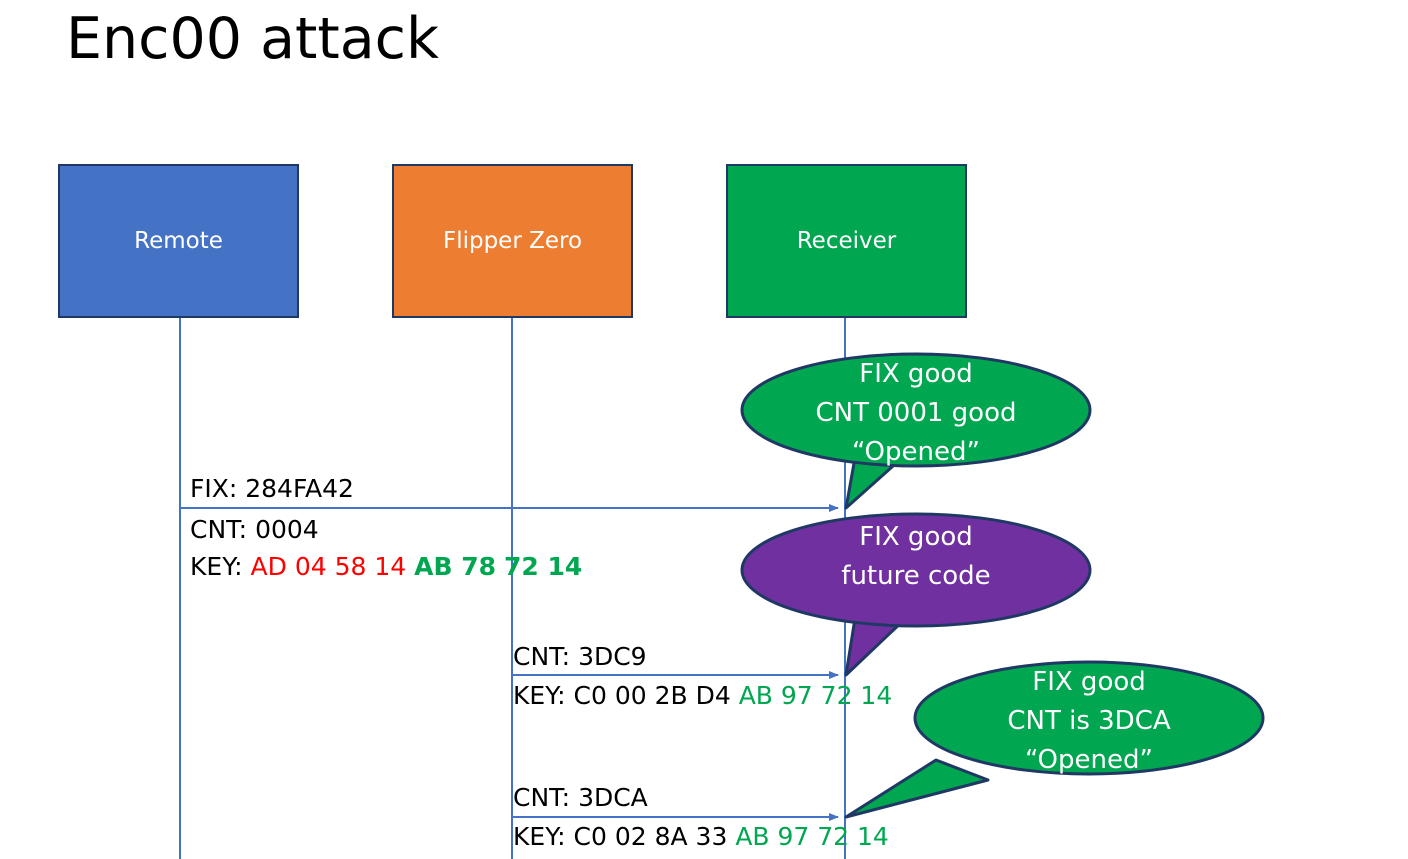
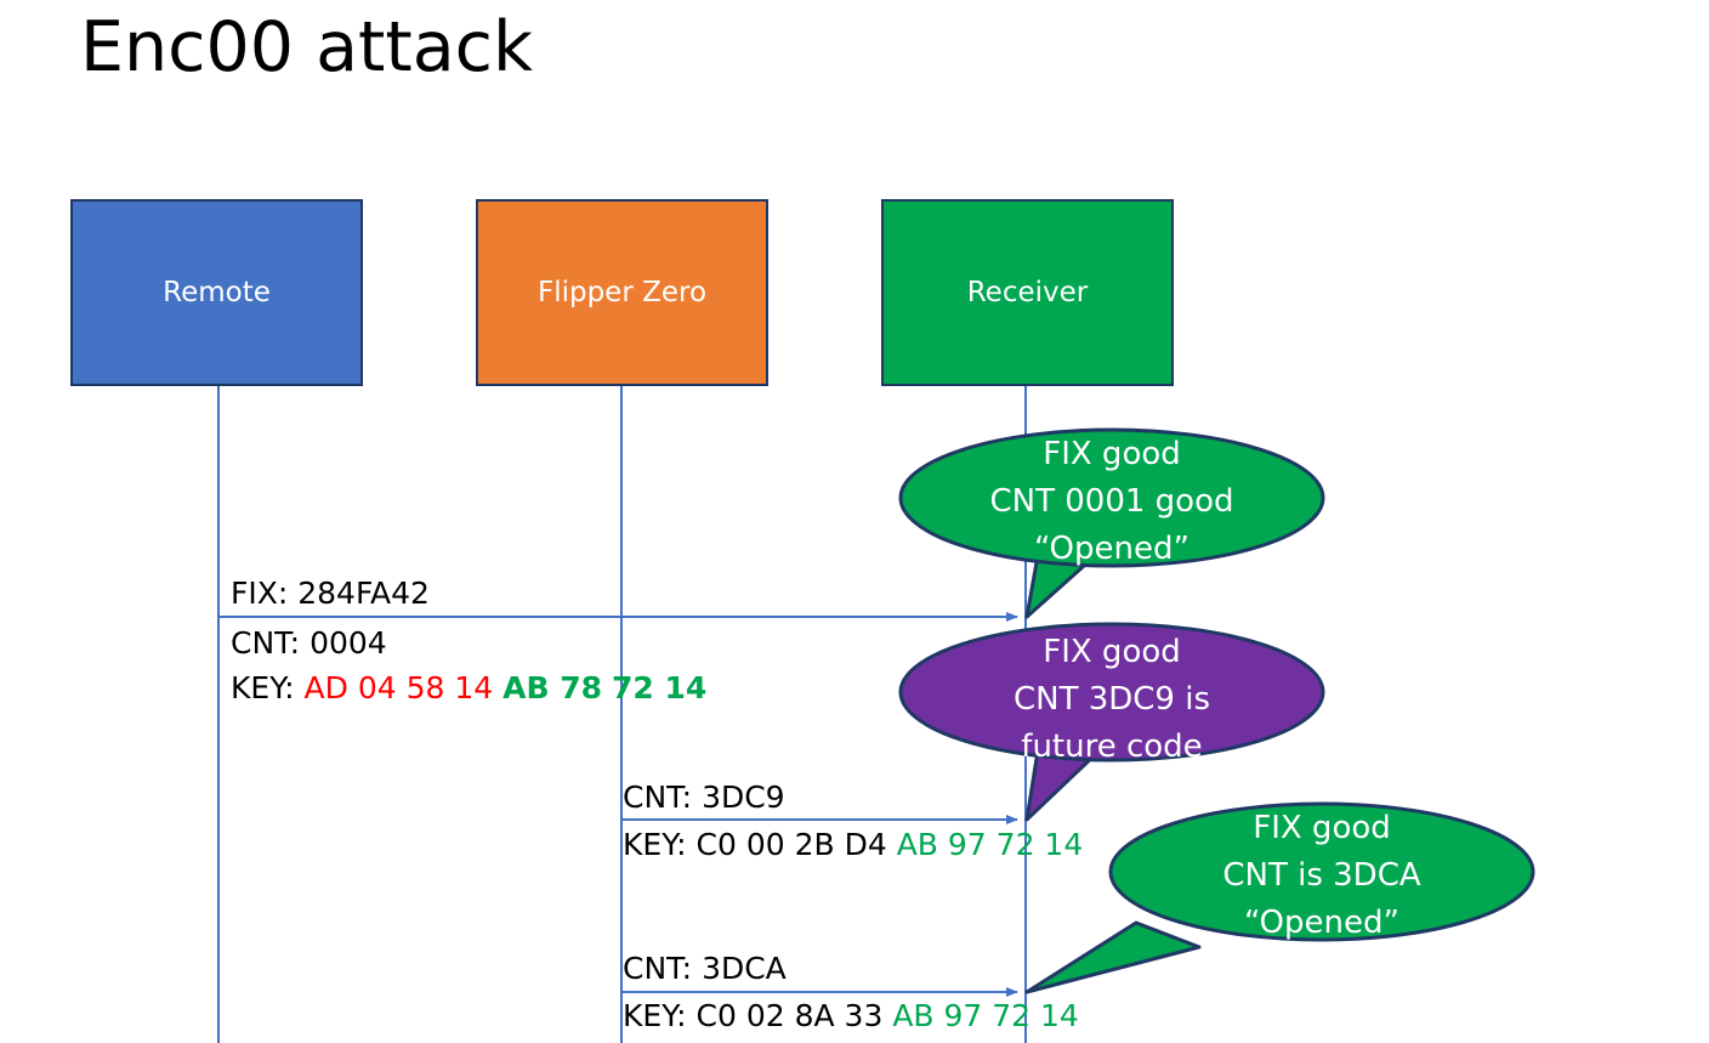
  Enc00 attack
  Remote
  Flipper Zero
  Receiver
  FIX good
  CNT 0001 good
  “Opened”
  FIX good
+ CNT 3DC9 is
  future code
  FIX good
  CNT is 3DCA
  “Opened”
  FIX: 284FA42
  CNT: 0004
  KEY: AD 04 58 14 AB 78 72 14
  CNT: 3DC9
  KEY: C0 00 2B D4 AB 97 72 14
  CNT: 3DCA
  KEY: C0 02 8A 33 AB 97 72 14
